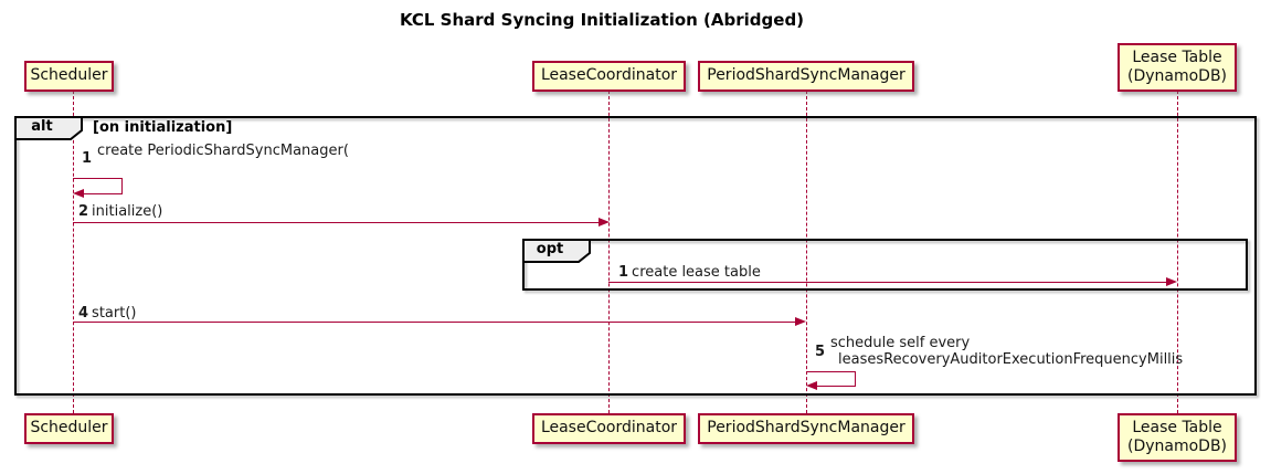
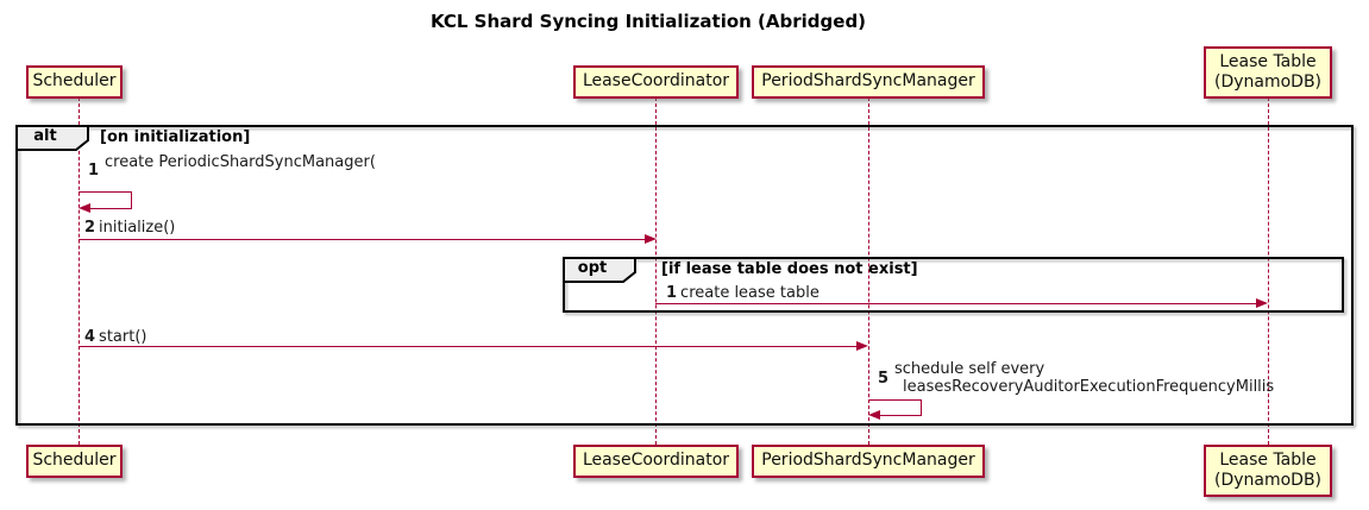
  KCL Shard Syncing Initialization (Abridged)
  alt
  [on initialization]
  1
  create PeriodicShardSyncManager(
  2 initialize()
  opt
+ [if lease table does not exist]
  1 create lease table
  4 start()
  5
  schedule self every
  leasesRecoveryAuditorExecutionFrequencyMillis
  Scheduler
  LeaseCoordinator
  PeriodShardSyncManager
  Lease Table
  (DynamoDB)
  Scheduler
  LeaseCoordinator
  PeriodShardSyncManager
  Lease Table
  (DynamoDB)
